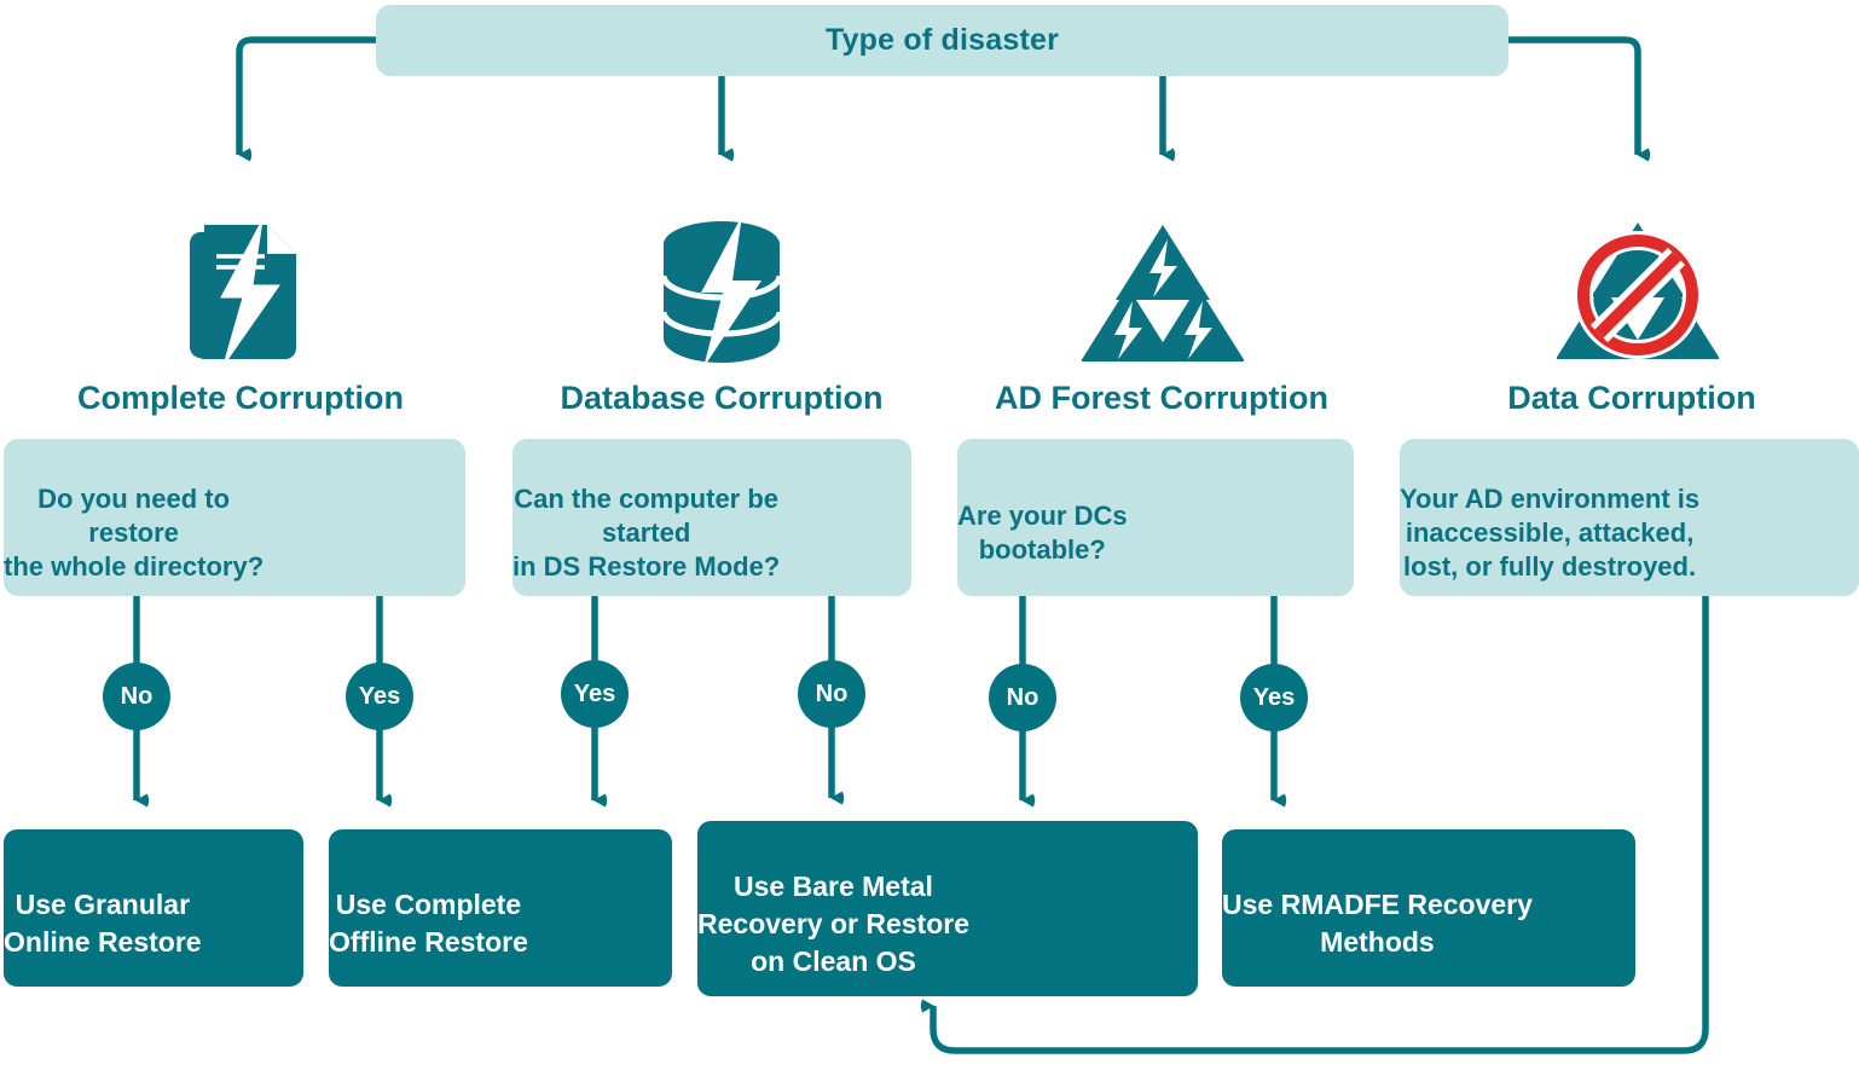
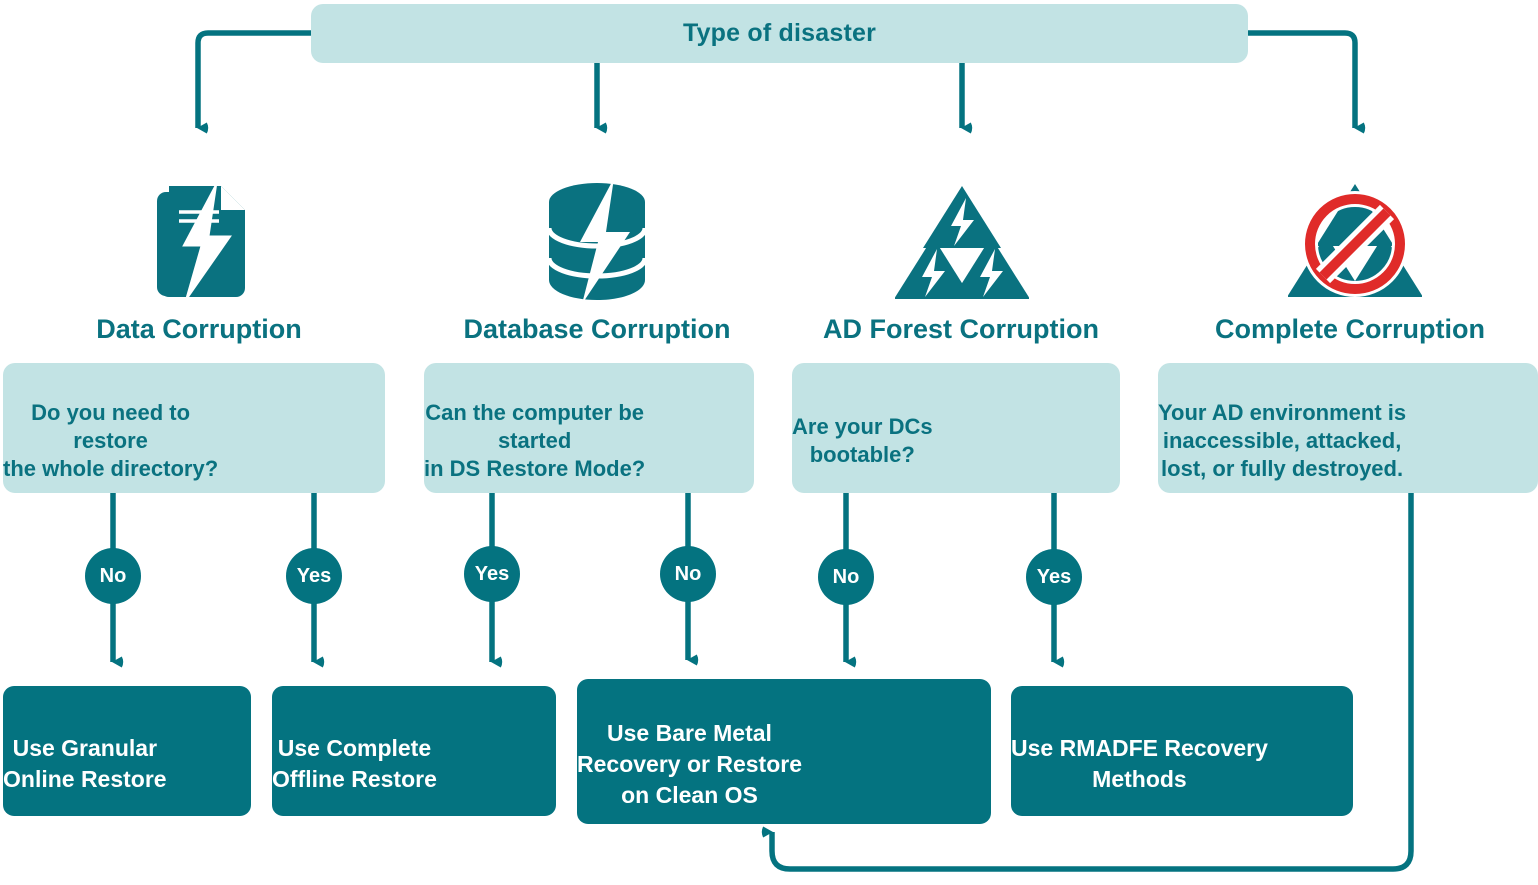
  Type of disaster
- Complete Corruption
+ Data Corruption
  Database Corruption
  AD Forest Corruption
- Data Corruption
+ Complete Corruption
  Do you need to
  restore
  the whole directory?
  Can the computer be
  started
  in DS Restore Mode?
  Are your DCs
  bootable?
  Your AD environment is
  inaccessible, attacked,
  lost, or fully destroyed.
  No
  Yes
  Yes
  No
  No
  Yes
  Use Granular
  Online Restore
  Use Complete
  Offline Restore
  Use Bare Metal
  Recovery or Restore
  on Clean OS
  Use RMADFE Recovery
  Methods
